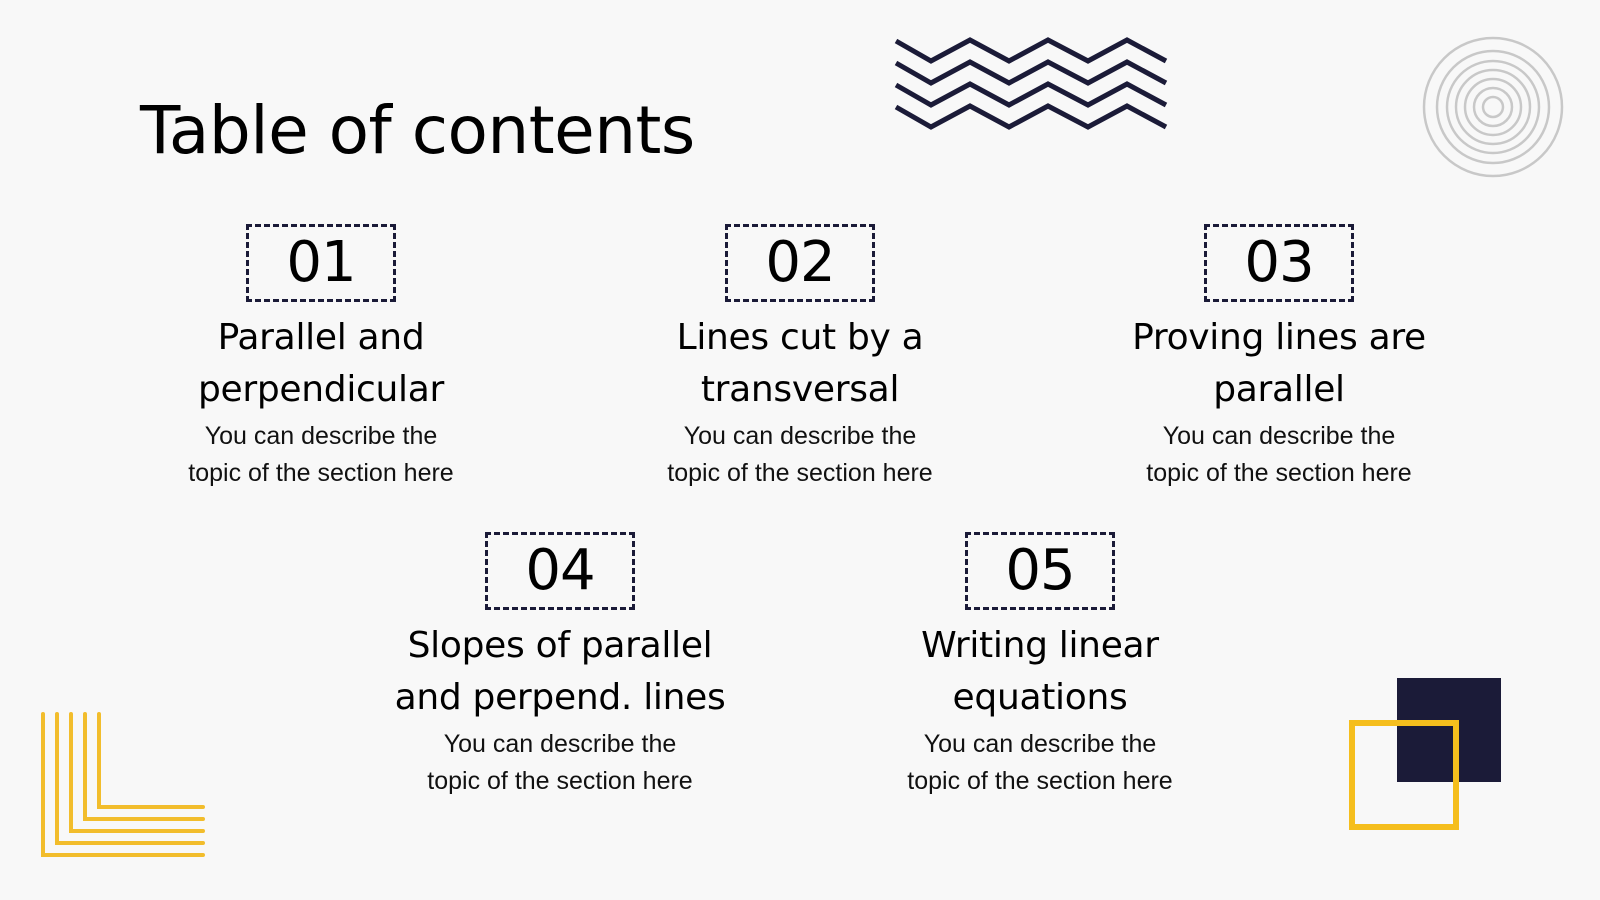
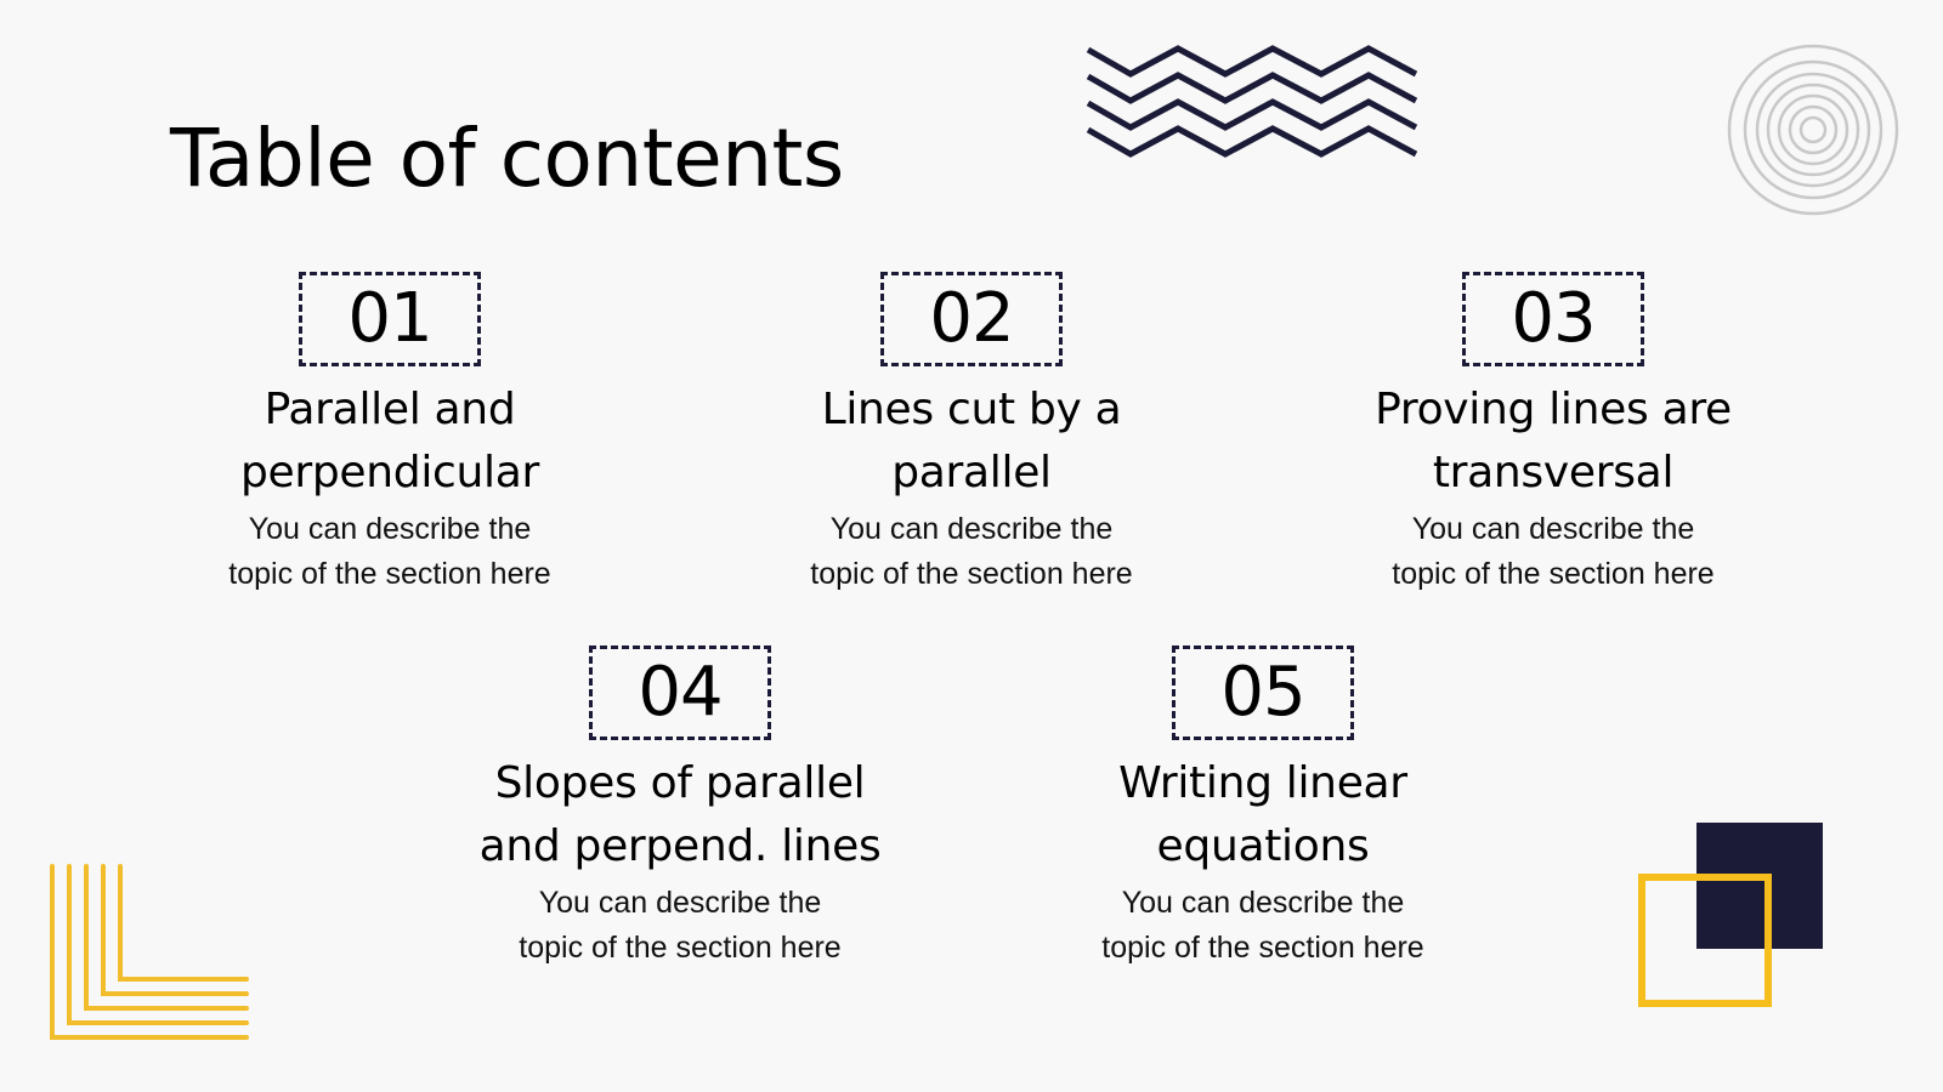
  Table of contents
  01
  Parallel and
  perpendicular
  You can describe the
  topic of the section here
  02
  Lines cut by a
- transversal
+ parallel
  You can describe the
  topic of the section here
  03
  Proving lines are
- parallel
+ transversal
  You can describe the
  topic of the section here
  04
  Slopes of parallel
  and perpend. lines
  You can describe the
  topic of the section here
  05
  Writing linear
  equations
  You can describe the
  topic of the section here
